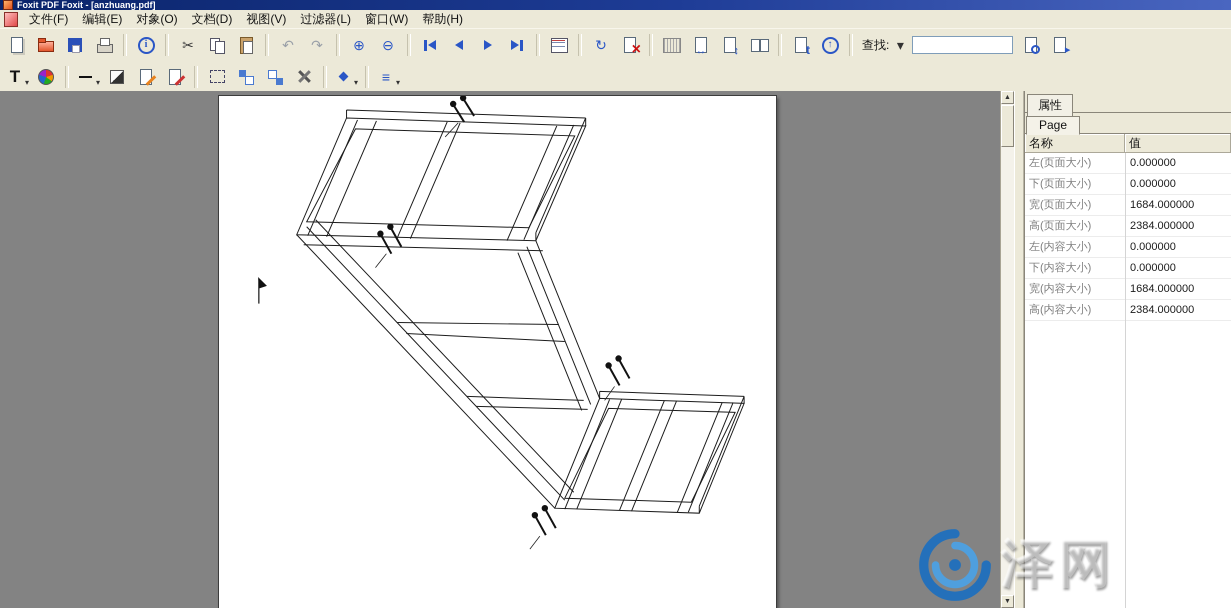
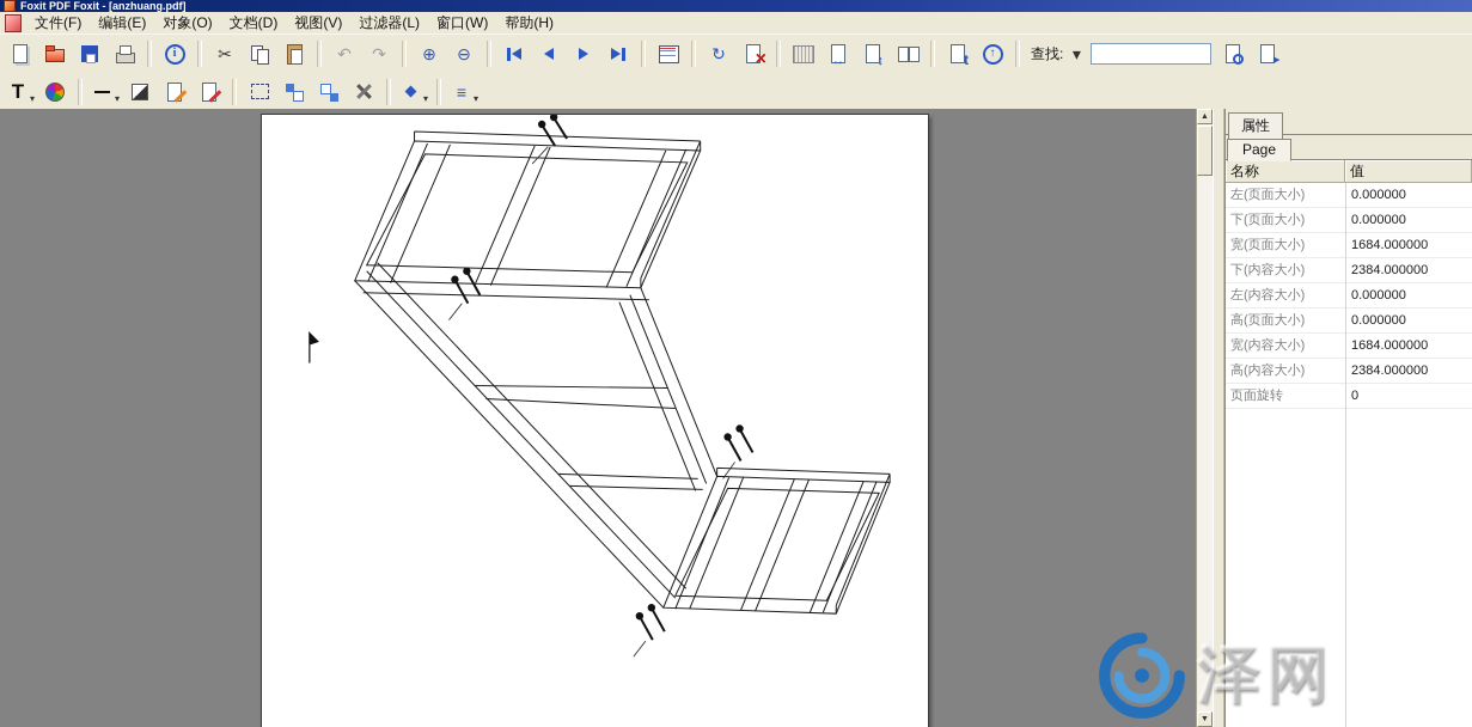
  Foxit PDF Foxit - [anzhuang.pdf]
  文件(F)
  编辑(E)
  对象(O)
  文档(D)
  视图(V)
  过滤器(L)
  窗口(W)
  帮助(H)
  ✂
  ↶
  ↷
  ⊕
  ⊖
  ↻
  查找:
  ▾
  T
  ▾
  ▾
  ▾
  ≡
  ▾
  属性
  Page
  名称
  值
  左(页面大小)
  0.000000
  下(页面大小)
  0.000000
  宽(页面大小)
  1684.000000
- 高(页面大小)
+ 下(内容大小)
  2384.000000
  左(内容大小)
  0.000000
- 下(内容大小)
+ 高(页面大小)
  0.000000
  宽(内容大小)
  1684.000000
  高(内容大小)
  2384.000000
+ 页面旋转
+ 0
  泽网
